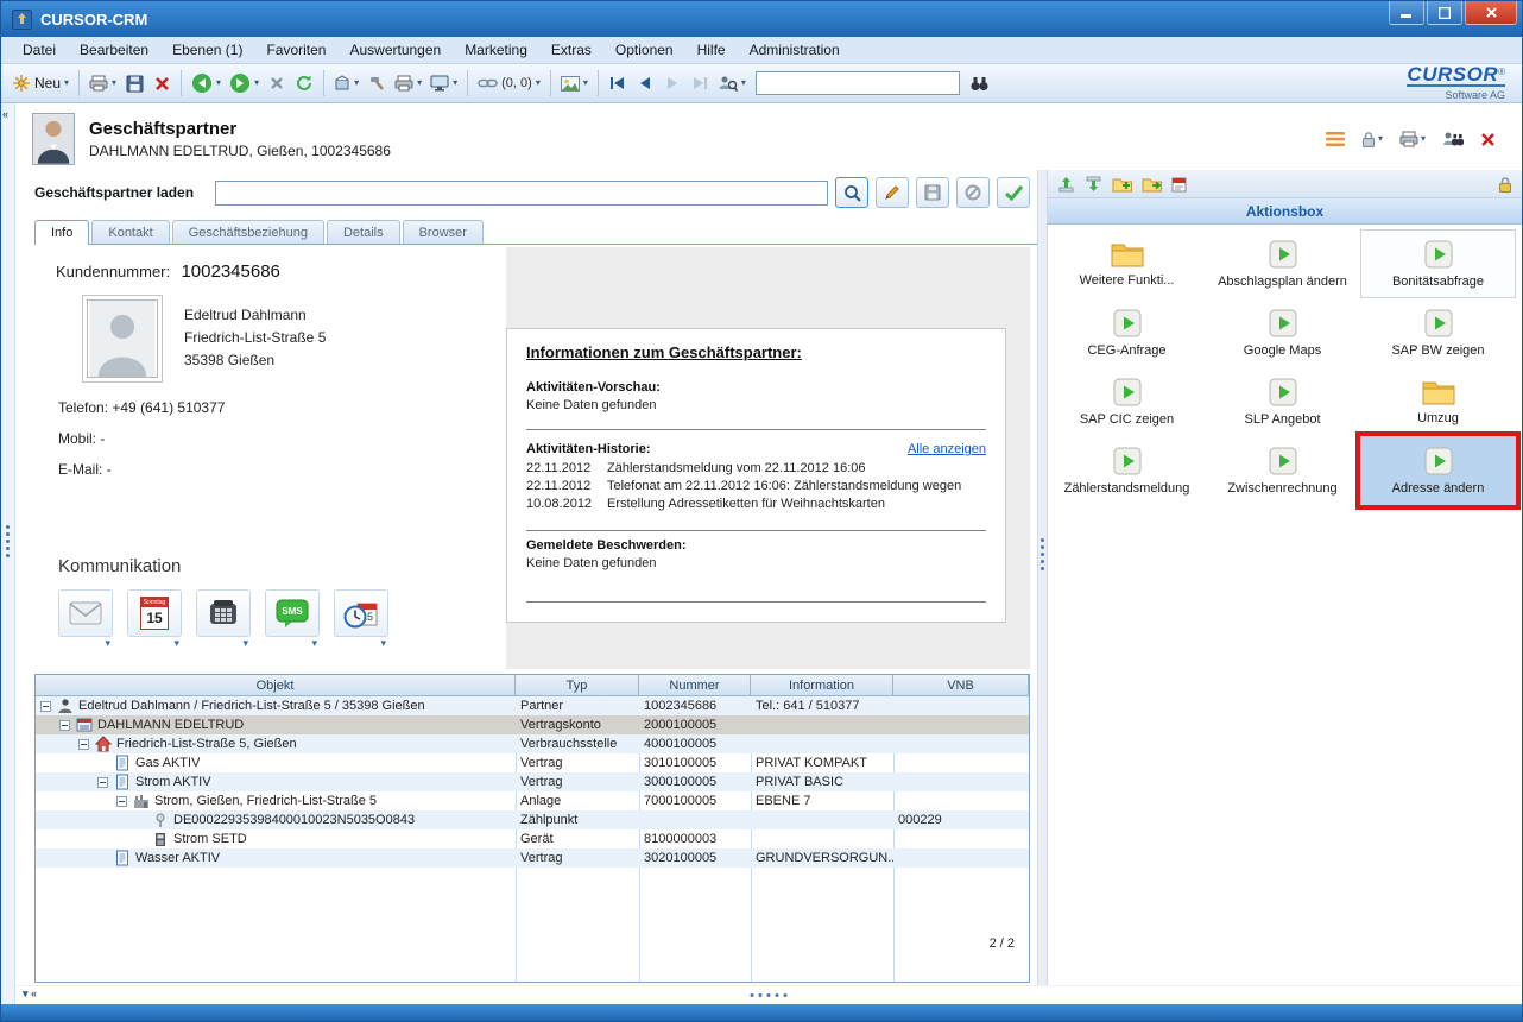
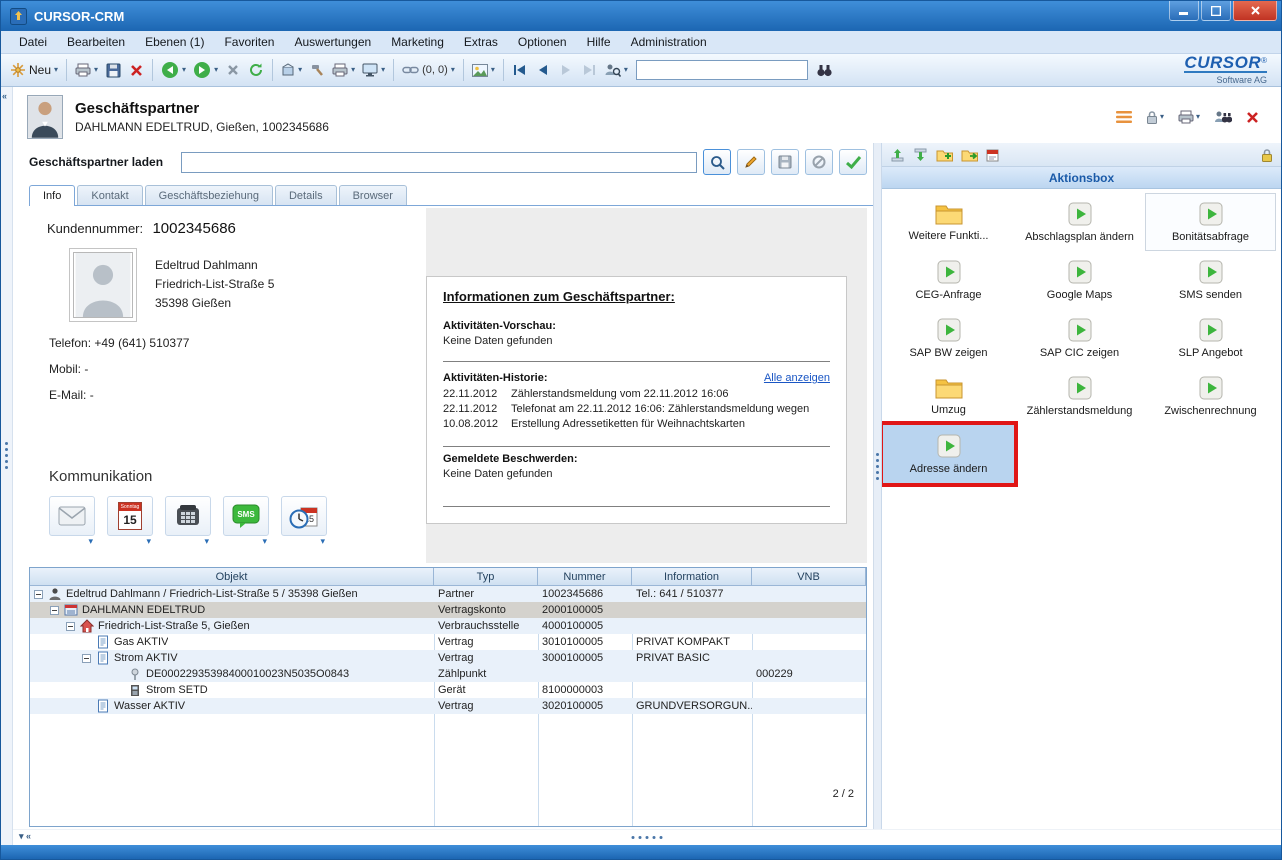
  CURSOR-CRM
  Datei
  Bearbeiten
  Ebenen (1)
  Favoriten
  Auswertungen
  Marketing
  Extras
  Optionen
  Hilfe
  Administration
  Neu
  ▾
  ▾
  ▾
  ▾
  ▾
  ▾
  ▾
  (0, 0)
  ▾
  ▾
  ▾
  CURSOR®
  Software AG
  «
  Geschäftspartner
  DAHLMANN EDELTRUD, Gießen, 1002345686
  ▾
  ▾
  Geschäftspartner laden
  Info
  Kontakt
  Geschäftsbeziehung
  Details
  Browser
  Kundennummer: 1002345686
  Edeltrud Dahlmann
  Friedrich-List-Straße 5
  35398 Gießen
  Telefon: +49 (641) 510377
  Mobil: -
  E-Mail: -
  Kommunikation
  ▾
  15
  ▾
  ▾
  SMS
  ▾
  ▾
  Informationen zum Geschäftspartner:
  Aktivitäten-Vorschau:
  Keine Daten gefunden
  Aktivitäten-Historie:
  Alle anzeigen
  22.11.2012
  Zählerstandsmeldung vom 22.11.2012 16:06
  22.11.2012
  Telefonat am 22.11.2012 16:06: Zählerstandsmeldung wegen
  10.08.2012
  Erstellung Adressetiketten für Weihnachtskarten
  Gemeldete Beschwerden:
  Keine Daten gefunden
  Objekt
  Typ
  Nummer
  Information
  VNB
  Edeltrud Dahlmann / Friedrich-List-Straße 5 / 35398 Gießen
  Partner
  1002345686
  Tel.: 641 / 510377
  DAHLMANN EDELTRUD
  Vertragskonto
  2000100005
  Friedrich-List-Straße 5, Gießen
  Verbrauchsstelle
  4000100005
  Gas AKTIV
  Vertrag
  3010100005
  PRIVAT KOMPAKT
  Strom AKTIV
  Vertrag
  3000100005
  PRIVAT BASIC
- Strom, Gießen, Friedrich-List-Straße 5
- Anlage
- 7000100005
- EBENE 7
  DE00022935398400010023N5035O0843
  Zählpunkt
  000229
  Strom SETD
  Gerät
  8100000003
  Wasser AKTIV
  Vertrag
  3020100005
  GRUNDVERSORGUN..
  2 / 2
  Aktionsbox
  Weitere Funkti...
  Abschlagsplan ändern
  Bonitätsabfrage
  CEG-Anfrage
  Google Maps
+ SMS senden
  SAP BW zeigen
  SAP CIC zeigen
  SLP Angebot
  Umzug
  Zählerstandsmeldung
  Zwischenrechnung
  Adresse ändern
  ▾ «
